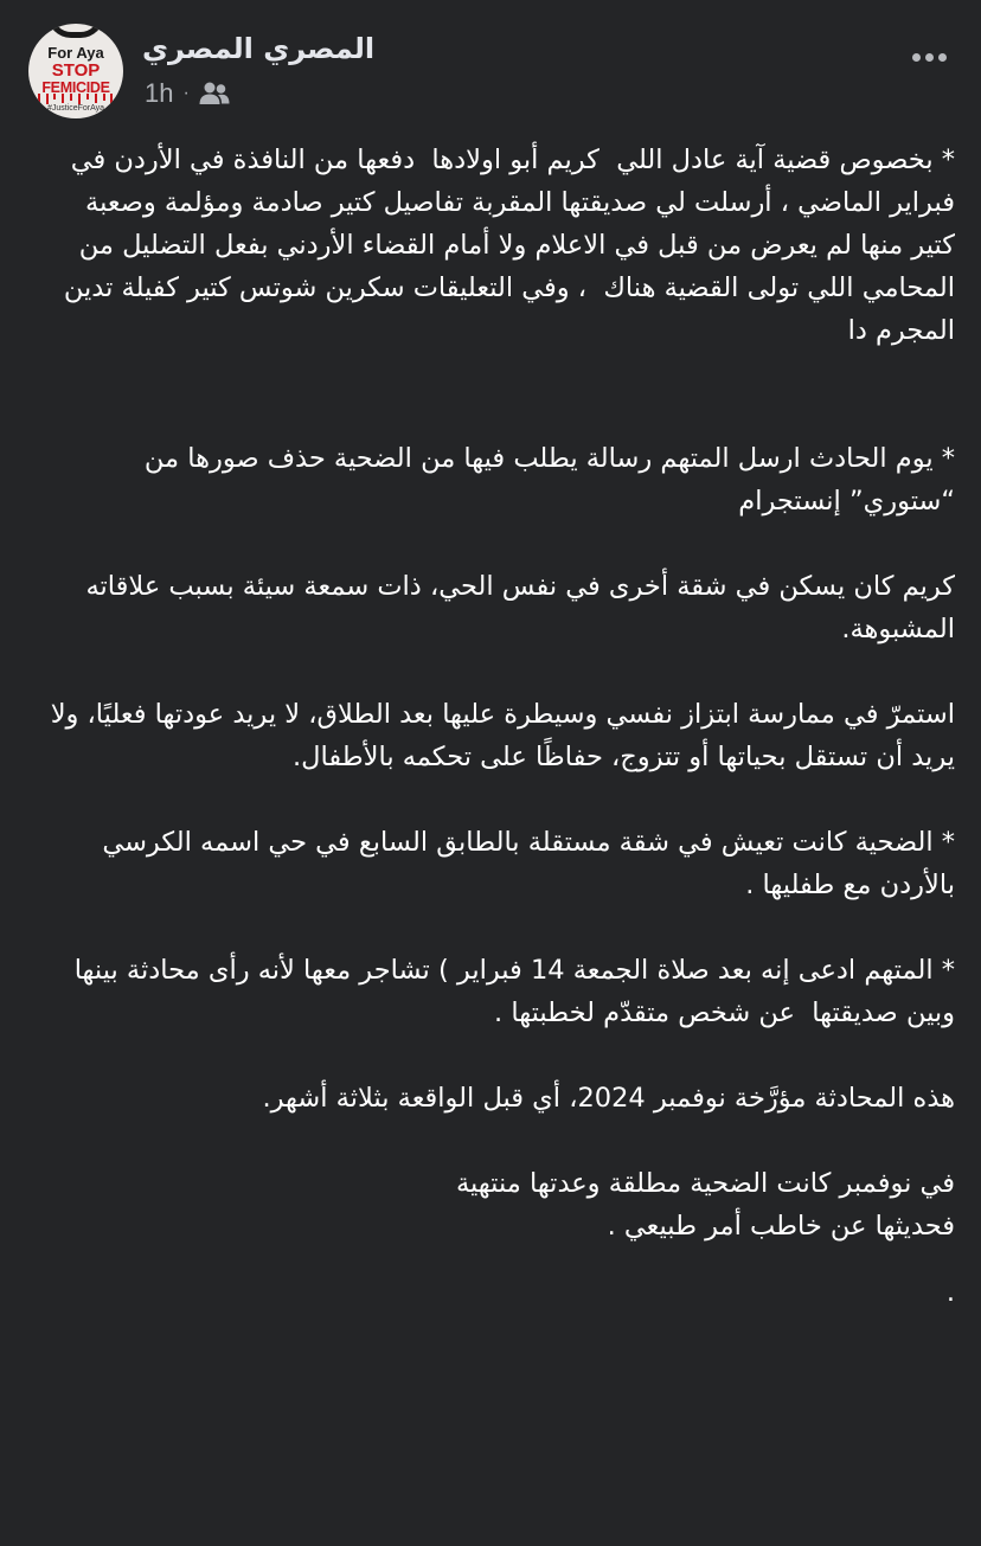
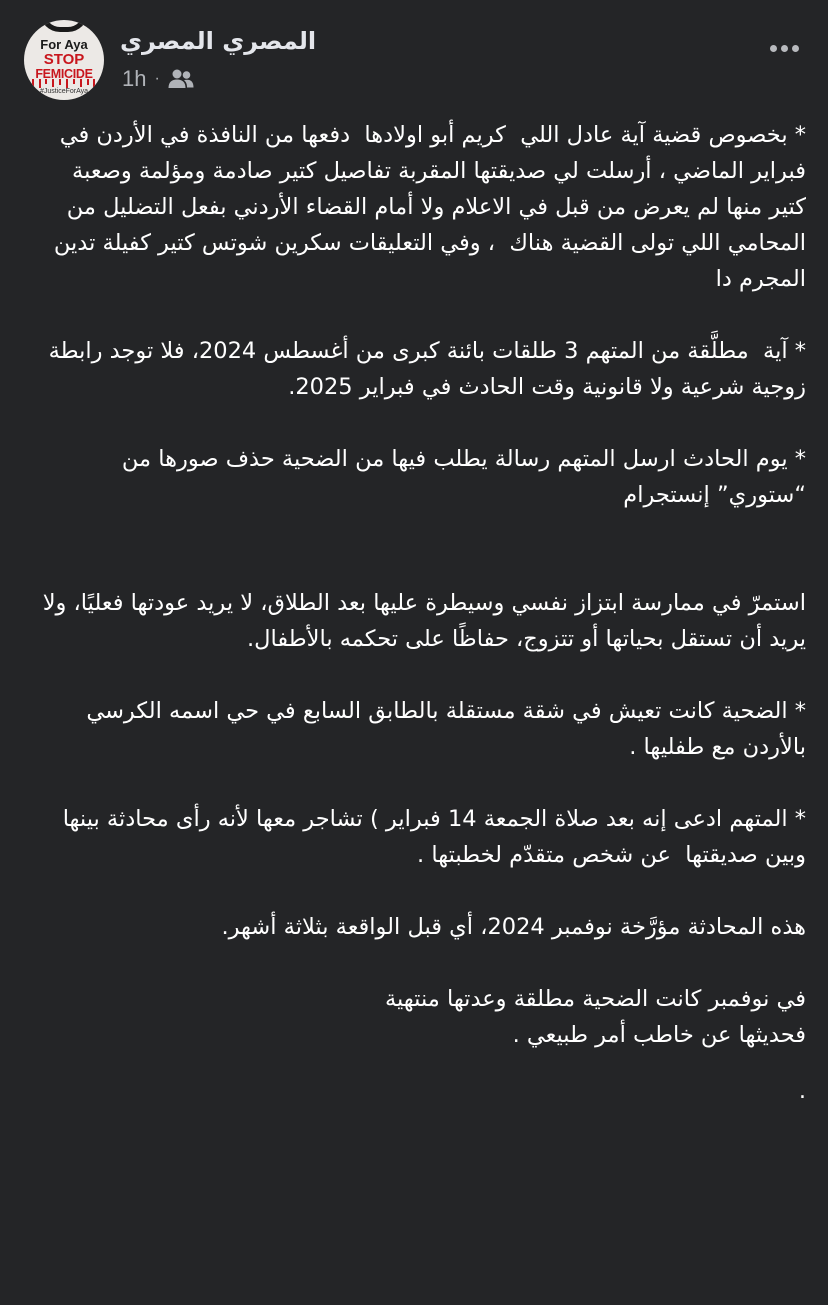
  For Aya
  STOP
  FEMICIDE
  المصري المصري
  1h
  ·
  * بخصوص قضية آية عادل اللي كريم أبو اولادها دفعها من النافذة في الأردن في فبراير الماضي ، أرسلت لي صديقتها المقربة تفاصيل كتير صادمة ومؤلمة وصعبة كتير منها لم يعرض من قبل في الاعلام ولا أمام القضاء الأردني بفعل التضليل من المحامي اللي تولى القضية هناك ، وفي التعليقات سكرين شوتس كتير كفيلة تدين المجرم دا
+ * آية مطلَّقة من المتهم 3 طلقات بائنة كبرى من أغسطس 2024، فلا توجد رابطة زوجية شرعية ولا قانونية وقت الحادث في فبراير 2025.
  * يوم الحادث ارسل المتهم رسالة يطلب فيها من الضحية حذف صورها من “ستوري” إنستجرام
- كريم كان يسكن في شقة أخرى في نفس الحي، ذات سمعة سيئة بسبب علاقاته المشبوهة.
  استمرّ في ممارسة ابتزاز نفسي وسيطرة عليها بعد الطلاق، لا يريد عودتها فعليًا، ولا يريد أن تستقل بحياتها أو تتزوج، حفاظًا على تحكمه بالأطفال.
  * الضحية كانت تعيش في شقة مستقلة بالطابق السابع في حي اسمه الكرسي بالأردن مع طفليها .
  * المتهم ادعى إنه بعد صلاة الجمعة 14 فبراير ) تشاجر معها لأنه رأى محادثة بينها وبين صديقتها عن شخص متقدّم لخطبتها .
  هذه المحادثة مؤرَّخة نوفمبر 2024، أي قبل الواقعة بثلاثة أشهر.
  في نوفمبر كانت الضحية مطلقة وعدتها منتهية
  فحديثها عن خاطب أمر طبيعي .
  .
